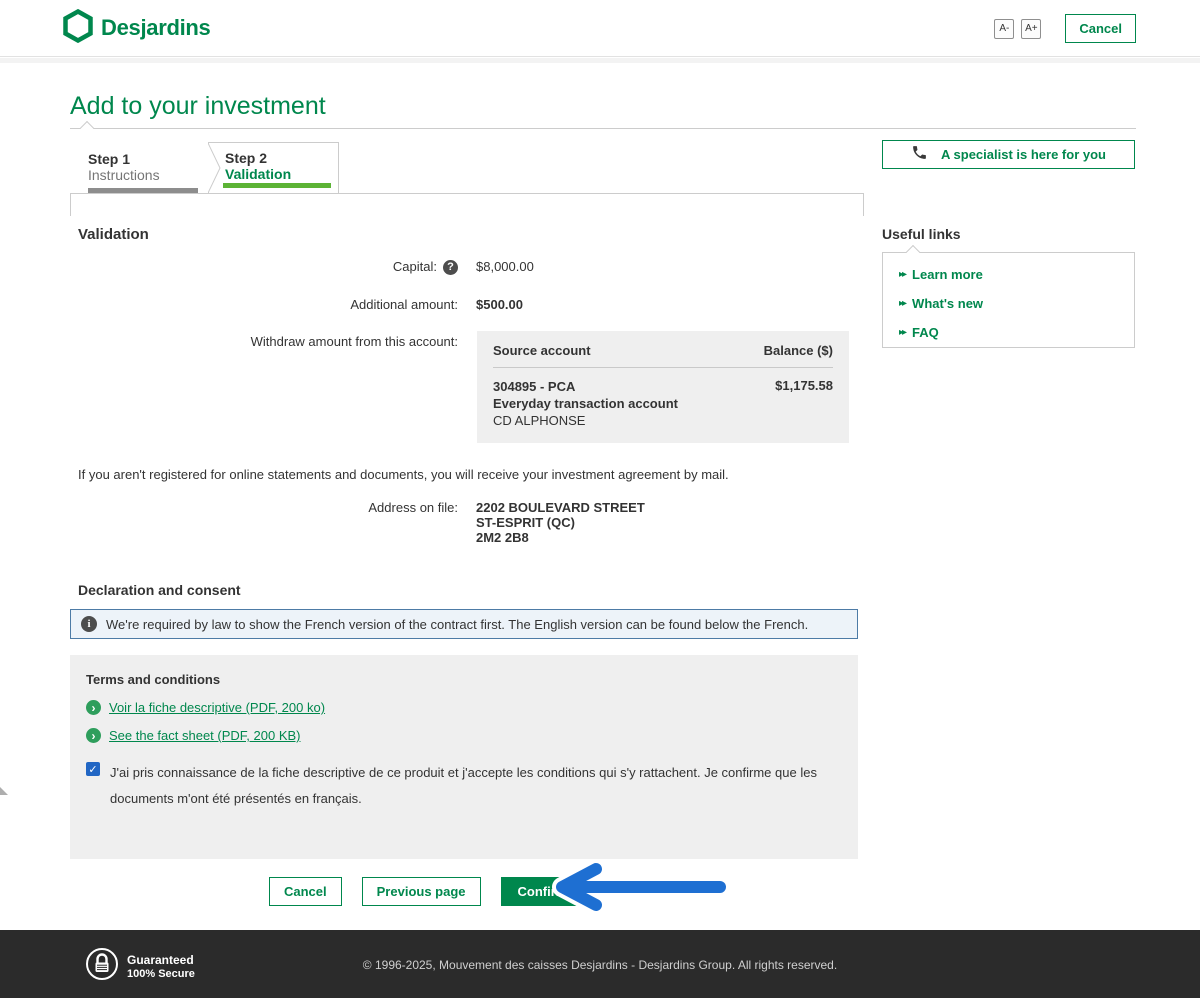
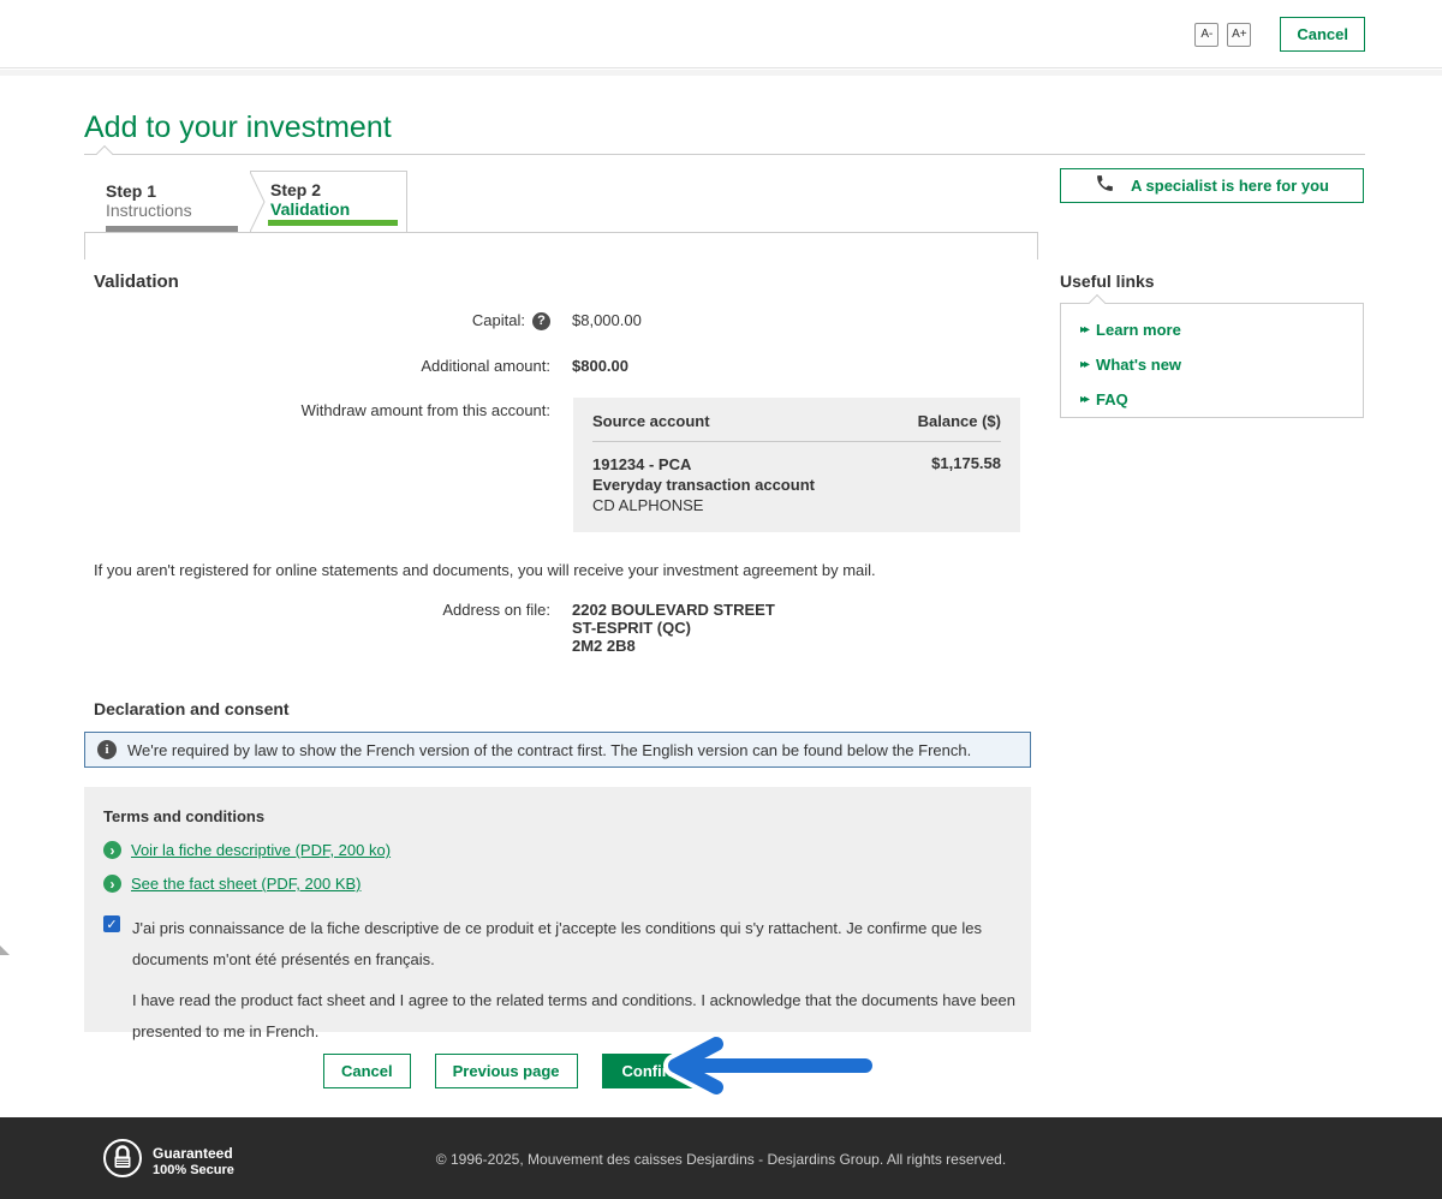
- Desjardins
  A-
  A+
  Cancel
  Add to your investment
  Step 1
  Instructions
  Step 2
  Validation
  Validation
  Capital:
  ?
  $8,000.00
  Additional amount:
- $500.00
+ $800.00
  Withdraw amount from this account:
  Source account
  Balance ($)
- 304895 - PCA
+ 191234 - PCA
  Everyday transaction account
  CD ALPHONSE
  $1,175.58
  If you aren't registered for online statements and documents, you will receive your investment agreement by mail.
  Address on file:
  2202 BOULEVARD STREET
  ST-ESPRIT (QC)
  2M2 2B8
  Declaration and consent
  i
  We're required by law to show the French version of the contract first. The English version can be found below the French.
  Terms and conditions
  ›
  Voir la fiche descriptive (PDF, 200 ko)
  ›
  See the fact sheet (PDF, 200 KB)
  ✓
  J'ai pris connaissance de la fiche descriptive de ce produit et j'accepte les conditions qui s'y rattachent. Je confirme que les documents m'ont été présentés en français.
+ I have read the product fact sheet and I agree to the related terms and conditions. I acknowledge that the documents have been presented to me in French.
  Cancel
  Previous page
  Confi
  A specialist is here for you
  Useful links
  ▸▸
  Learn more
  ▸▸
  What's new
  ▸▸
  FAQ
  Guaranteed
  100% Secure
  © 1996-2025, Mouvement des caisses Desjardins - Desjardins Group. All rights reserved.
